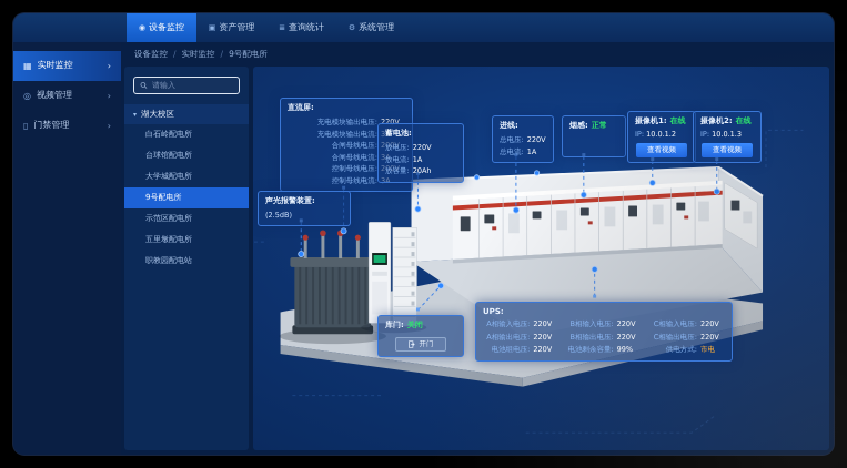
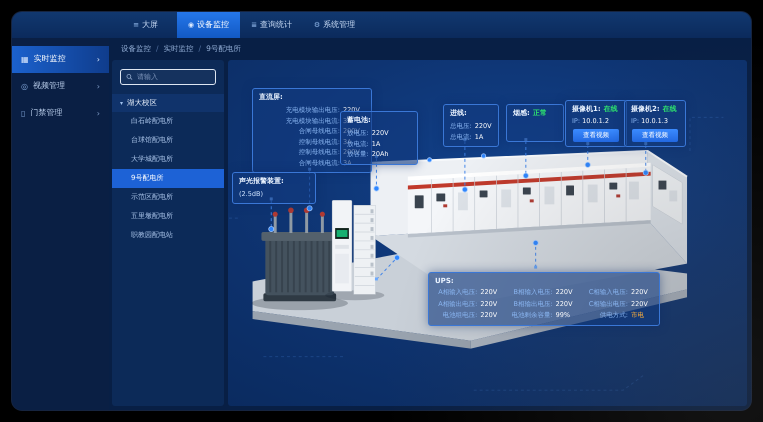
+ ≡
+ 大屏
  ◉
  设备监控
- ▣
- 资产管理
  ≣
  查询统计
  ⚙
  系统管理
  直流屏:
  充电模块输出电压:
  220V
  充电模块输出电流:
  3A
  合闸母线电压:
  200V
- 合闸母线电流:
+ 控制母线电流:
  3A
  控制母线电压:
  200V
- 控制母线电流:
+ 合闸母线电流:
  3A
  蓄电池:
  放电压:
  220V
  放电流:
  1A
  放容量:
  20Ah
  进线:
  总电压:
  220V
  总电流:
  1A
  烟感:
  正常
  摄像机1:
  在线
  IP: 10.0.1.2
  查看视频
  摄像机2:
  在线
  IP: 10.0.1.3
  查看视频
  声光报警装置:
  (2.5dB)
- 库门:
- 关闭
- 开门
  UPS:
  A相输入电压:
  220V
  B相输入电压:
  220V
  C相输入电压:
  220V
  A相输出电压:
  220V
  B相输出电压:
  220V
  C相输出电压:
  220V
  电池组电压:
  220V
  电池剩余容量:
  99%
  供电方式:
  市电
